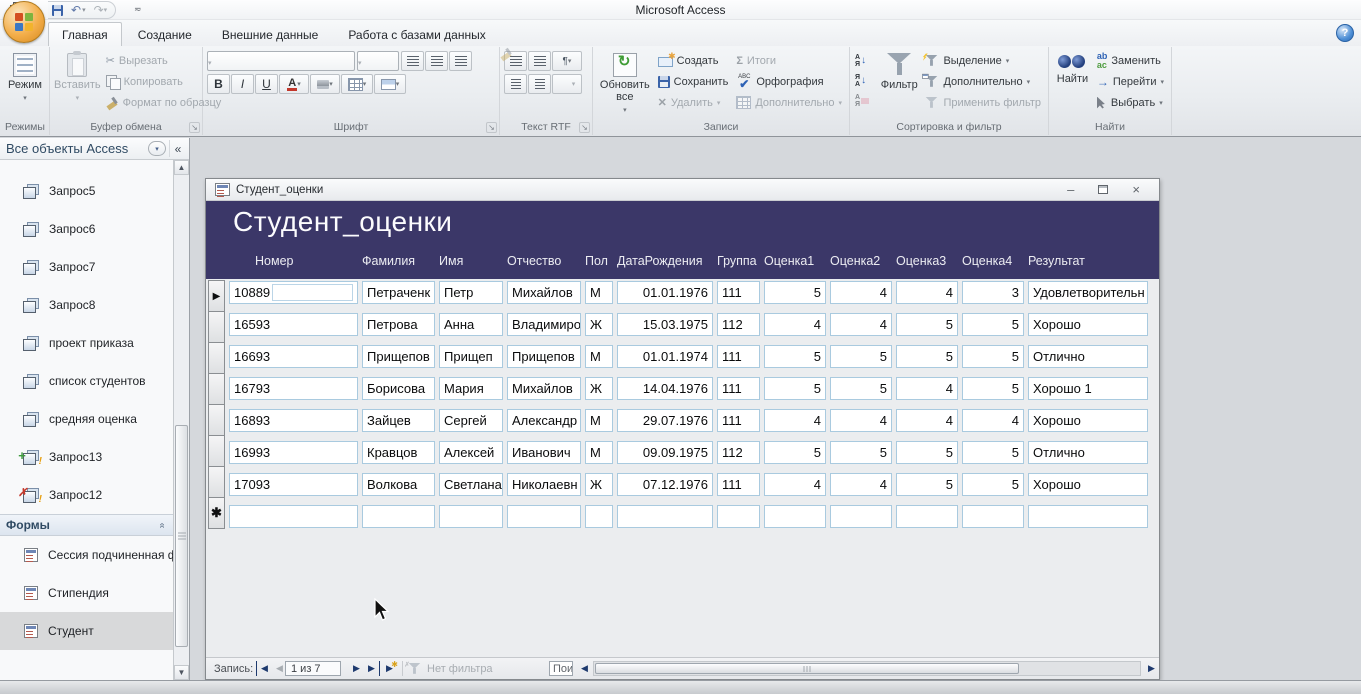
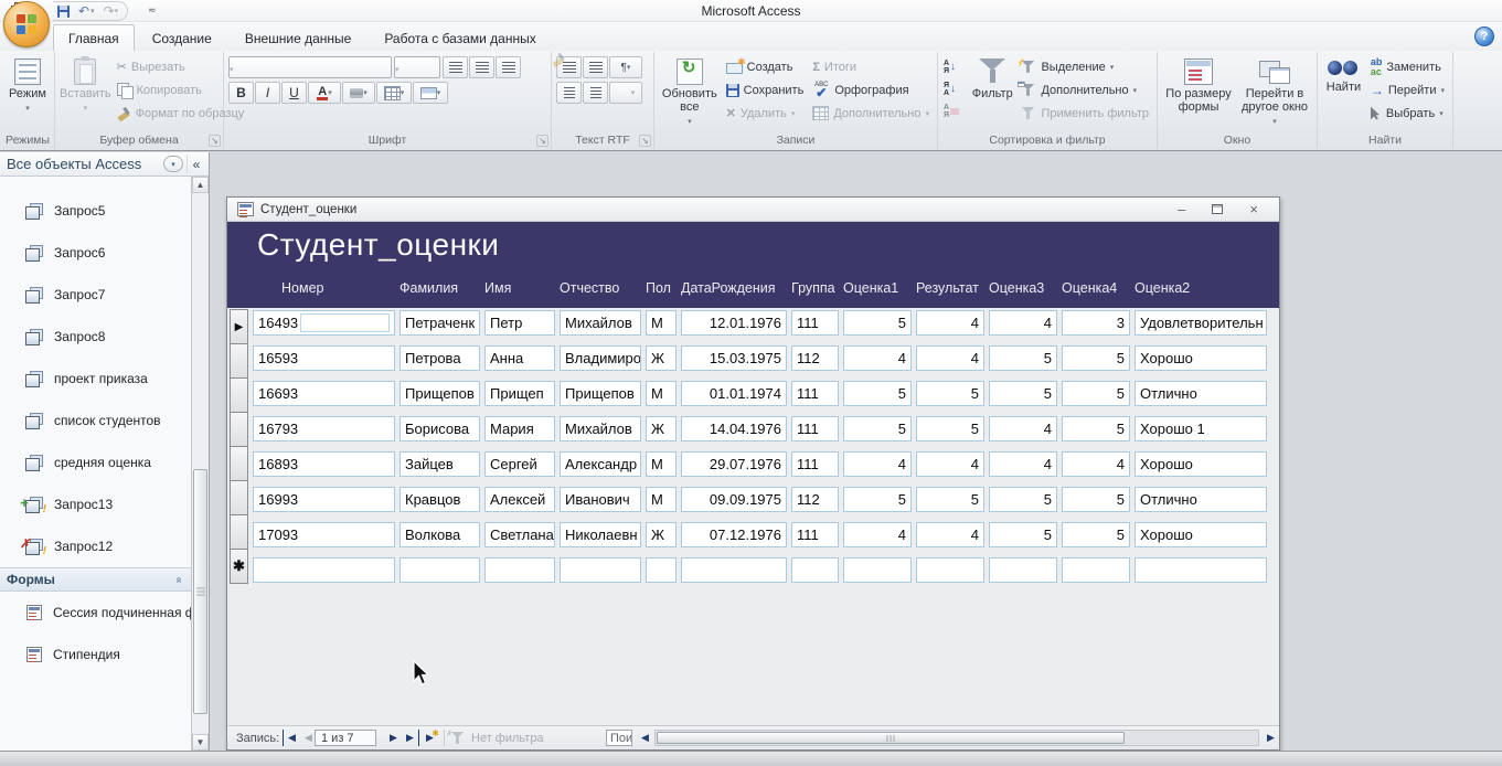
  ↶
  ↷
  ≂
  Microsoft Access
  Главная
  Создание
  Внешние данные
  Работа с базами данных
  ?
  Режим
  Режимы
  Вставить
  ✂
  Вырезать
  Копировать
  Формат по образцу
  Буфер обмена
  ↘
  B
  I
  U
  A
  Шрифт
  ↘
  ¶
  Текст RTF
  ↘
  Обновить все
  Создать
  Сохранить
  ✕
  Удалить
  Σ
  Итоги
  Орфография
  Дополнительно
  Записи
  ↓
  ↓
  Фильтр
  Выделение
  Дополнительно
  Применить фильтр
  Сортировка и фильтр
+ По размеру формы
+ Перейти в другое окно
+ Окно
  Найти
  ab
  Заменить
  →
  Перейти
  Выбрать
  Найти
  Все объекты Access
  «
  Запрос5
  Запрос6
  Запрос7
  Запрос8
  проект приказа
  список студентов
  средняя оценка
  +
  !
  Запрос13
  ✗
  !
  Запрос12
  Формы
  Сессия подчиненная
  Стипендия
- Студент
  ▲
  ▼
  Студент_оценки
  –
  ×
  Студент_оценки
  Номер
  Фамилия
  Имя
  Отчество
  Пол
  ДатаРождения
  Группа
  Оценка1
- Оценка2
+ Результат
  Оценка3
  Оценка4
- Результат
+ Оценка2
  ▶
  ✱
- 10889
+ 16493
  Петраченк
  Петр
  Михайлов
  М
- 01.01.1976
+ 12.01.1976
  111
  5
  4
  4
  3
  Удовлетворительн
  16593
  Петрова
  Анна
  Владимиро
  Ж
  15.03.1975
  112
  4
  4
  5
  5
  Хорошо
  16693
  Прищепов
  Прищеп
  Прищепов
  М
  01.01.1974
  111
  5
  5
  5
  5
  Отлично
  16793
  Борисова
  Мария
  Михайлов
  Ж
  14.04.1976
  111
  5
  5
  4
  5
  Хорошо 1
  16893
  Зайцев
  Сергей
  Александр
  М
  29.07.1976
  111
  4
  4
  4
  4
  Хорошо
  16993
  Кравцов
  Алексей
  Иванович
  М
  09.09.1975
  112
  5
  5
  5
  5
  Отлично
  17093
  Волкова
  Светлана
  Николаевн
  Ж
  07.12.1976
  111
  4
  4
  5
  5
  Хорошо
  Запись:
  ◀
  ◀
  1 из 7
  ▶
  ▶
  ▶
  ✱
  Нет фильтра
  ◀
  ▶
